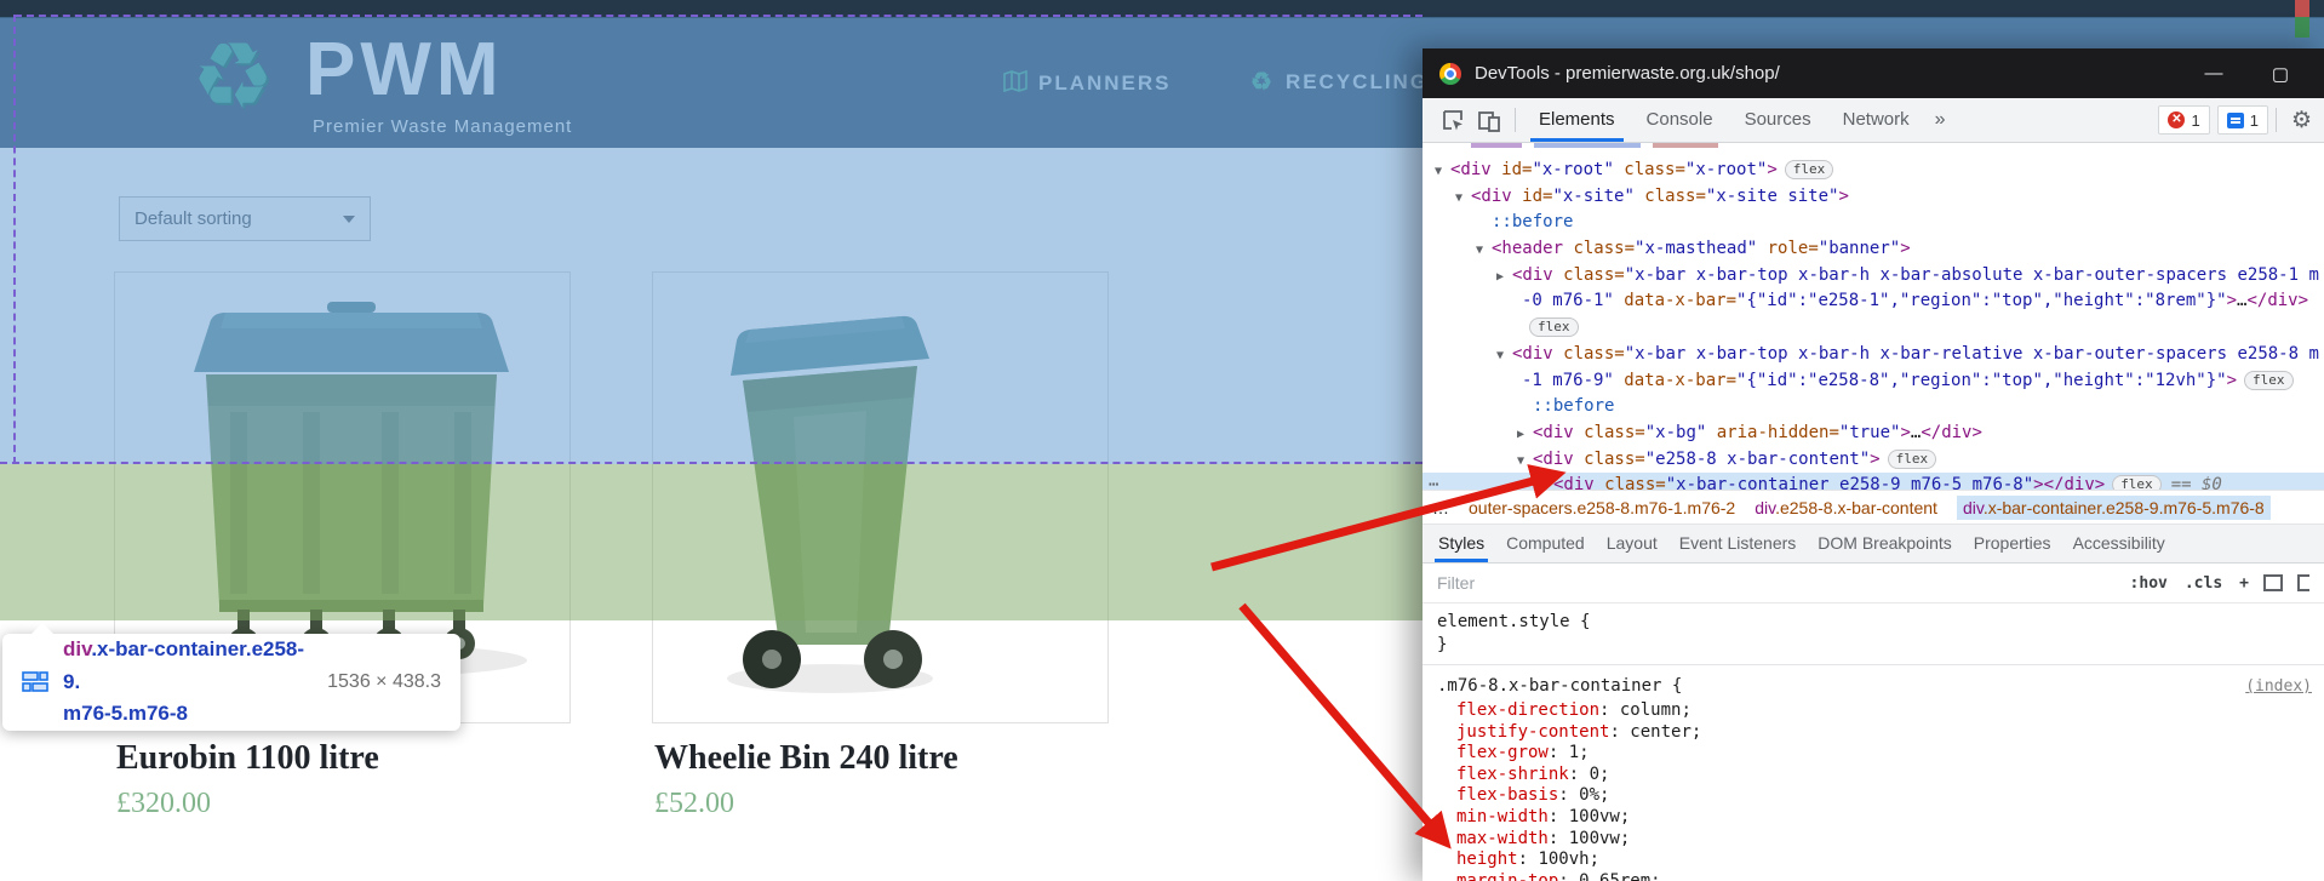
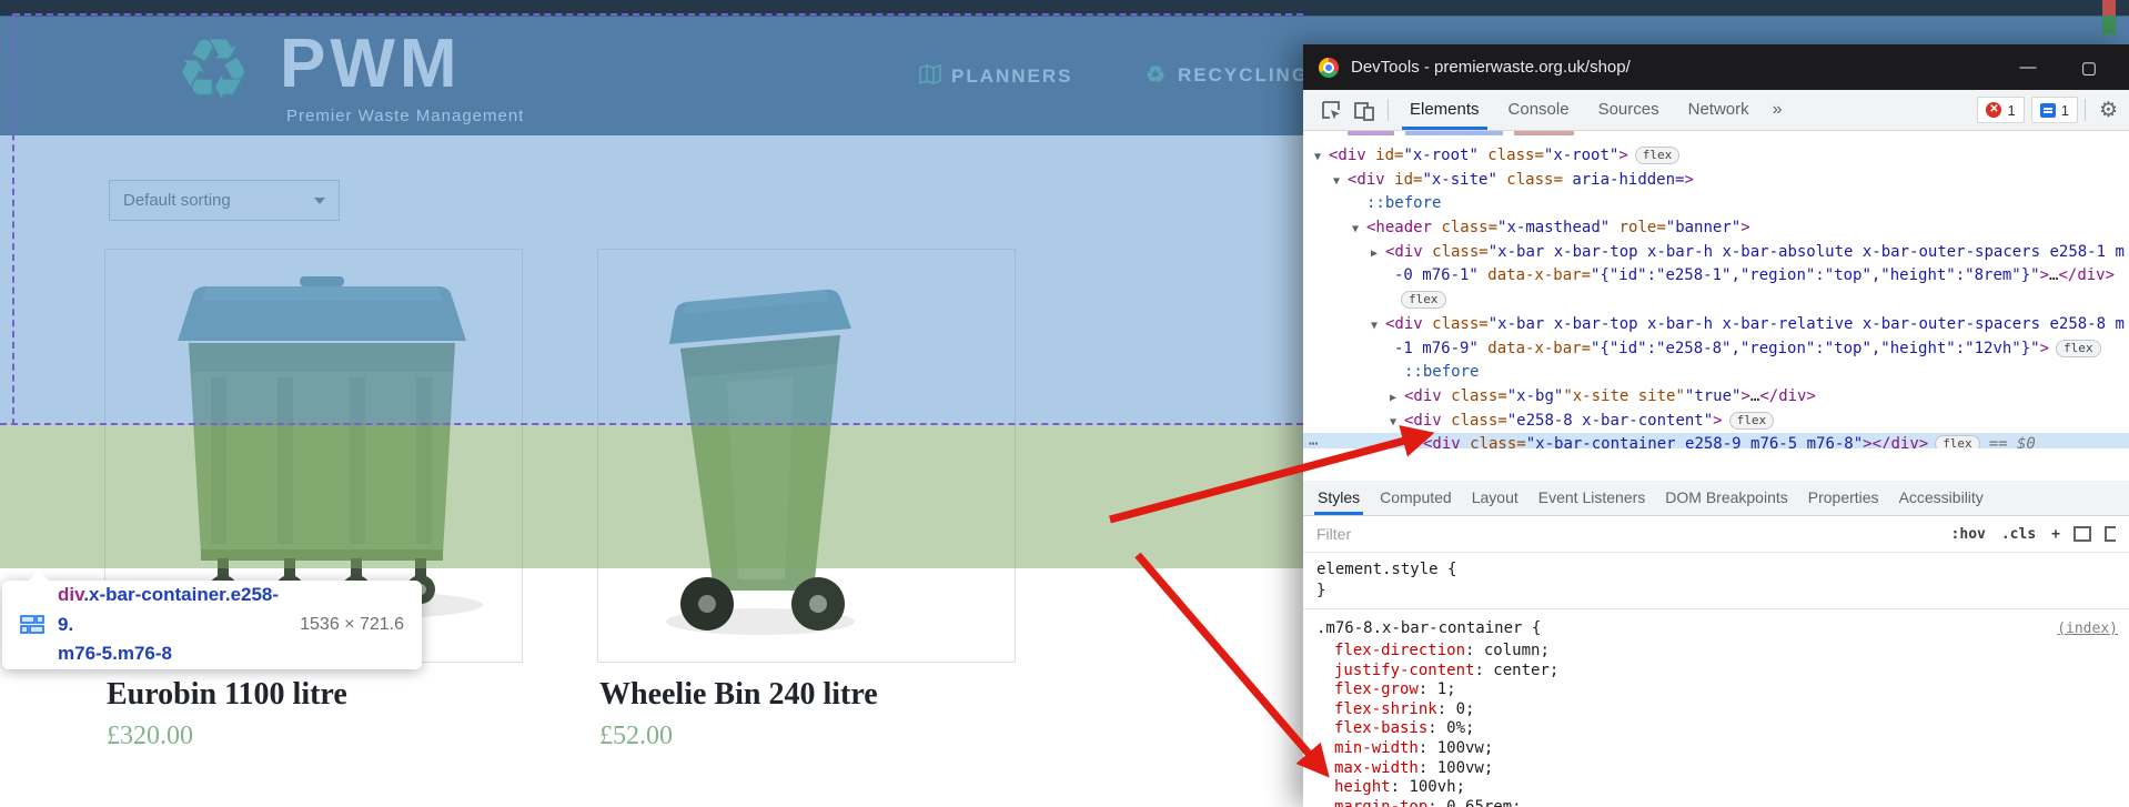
  ♻
  PWM
  Premier Waste Management
  PLANNERS
  ♻
  RECYCLING
  Default sorting
  Eurobin 1100 litre
  £320.00
  Wheelie Bin 240 litre
  £52.00
  div.x-bar-container.e258-9.
  m76-5.m76-8
- 1536 × 438.3
+ 1536 × 721.6
  DevTools - premierwaste.org.uk/shop/
  —
  ▢
  Elements
  Console
  Sources
  Network
  »
  ✕
  1
  1
  ⚙
  ▼ <div id="x-root" class="x-root"> flex
- ▼ <div id="x-site" class="x-site site">
+ ▼ <div id="x-site" class= aria-hidden=>
  ::before
  ▼ <header class="x-masthead" role="banner">
  ▶ <div class="x-bar x-bar-top x-bar-h x-bar-absolute x-bar-outer-spacers e258-1 m
  -0 m76-1" data-x-bar="{"id":"e258-1","region":"top","height":"8rem"}">…</div>
  flex
  ▼ <div class="x-bar x-bar-top x-bar-h x-bar-relative x-bar-outer-spacers e258-8 m
  -1 m76-9" data-x-bar="{"id":"e258-8","region":"top","height":"12vh"}"> flex
  ::before
- ▶ <div class="x-bg" aria-hidden="true">…</div>
+ ▶ <div class="x-bg""x-site site""true">…</div>
  ▼ <div class="e258-8 x-bar-content"> flex
  ⋯
  <div class="x-bar-container e258-9 m76-5 m76-8"></div> flex == $0
- outer-spacers.e258-8.m76-1.m76-2
- div.e258-8.x-bar-content
- div.x-bar-container.e258-9.m76-5.m76-8
  Styles
  Computed
  Layout
  Event Listeners
  DOM Breakpoints
  Properties
  Accessibility
  Filter
  :hov
  .cls
  +
  element.style {
  }
  .m76-8.x-bar-container {
  (index)
  flex-direction: column;
  justify-content: center;
  flex-grow: 1;
  flex-shrink: 0;
  flex-basis: 0%;
  min-width: 100vw;
  max-width: 100vw;
  height: 100vh;
